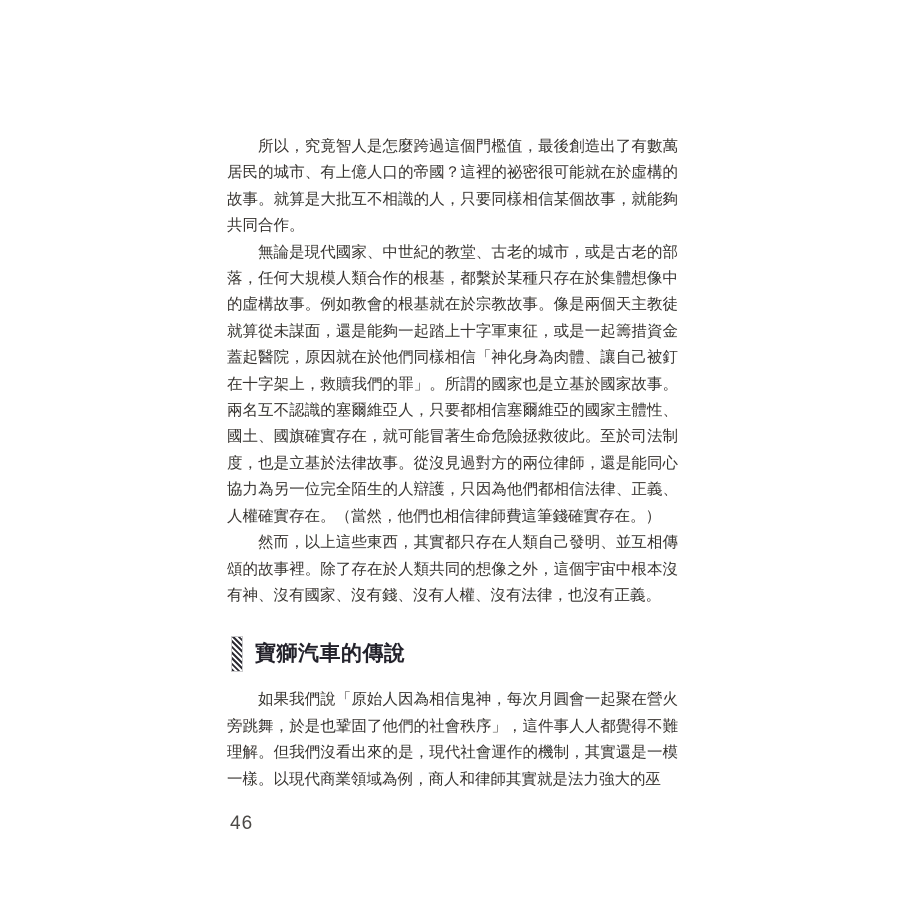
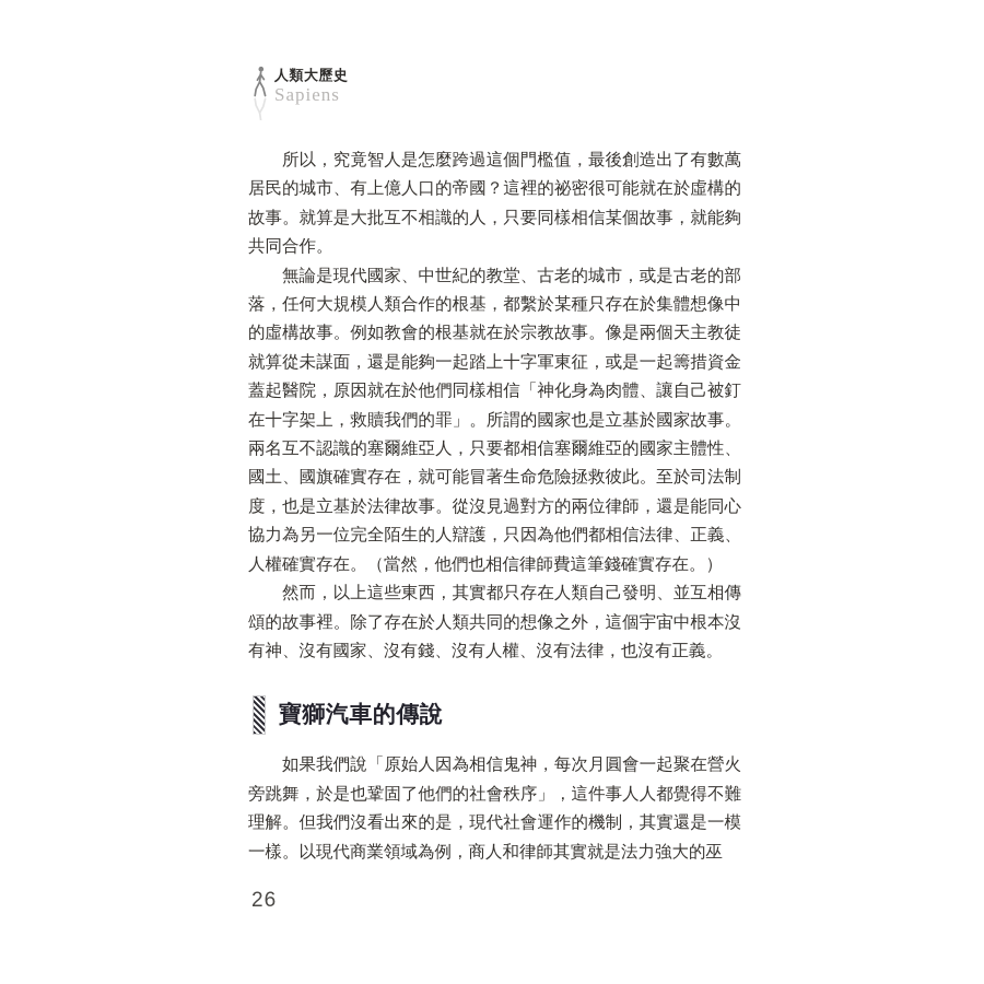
+ 人類大歷史
+ Sapiens
  所以，究竟智人是怎麼跨過這個門檻值，最後創造出了有數萬居民的城市、有上億人口的帝國？這裡的祕密很可能就在於虛構的故事。就算是大批互不相識的人，只要同樣相信某個故事，就能夠共同合作。
  無論是現代國家、中世紀的教堂、古老的城市，或是古老的部落，任何大規模人類合作的根基，都繫於某種只存在於集體想像中的虛構故事。例如教會的根基就在於宗教故事。像是兩個天主教徒就算從未謀面，還是能夠一起踏上十字軍東征，或是一起籌措資金蓋起醫院，原因就在於他們同樣相信「神化身為肉體、讓自己被釘在十字架上，救贖我們的罪」。所謂的國家也是立基於國家故事。兩名互不認識的塞爾維亞人，只要都相信塞爾維亞的國家主體性、國土、國旗確實存在，就可能冒著生命危險拯救彼此。至於司法制度，也是立基於法律故事。從沒見過對方的兩位律師，還是能同心協力為另一位完全陌生的人辯護，只因為他們都相信法律、正義、人權確實存在。（當然，他們也相信律師費這筆錢確實存在。）
  然而，以上這些東西，其實都只存在人類自己發明、並互相傳頌的故事裡。除了存在於人類共同的想像之外，這個宇宙中根本沒有神、沒有國家、沒有錢、沒有人權、沒有法律，也沒有正義。
  寶獅汽車的傳說
  如果我們說「原始人因為相信鬼神，每次月圓會一起聚在營火旁跳舞，於是也鞏固了他們的社會秩序」，這件事人人都覺得不難理解。但我們沒看出來的是，現代社會運作的機制，其實還是一模一樣。以現代商業領域為例，商人和律師其實就是法力強大的巫
- 46
+ 26
